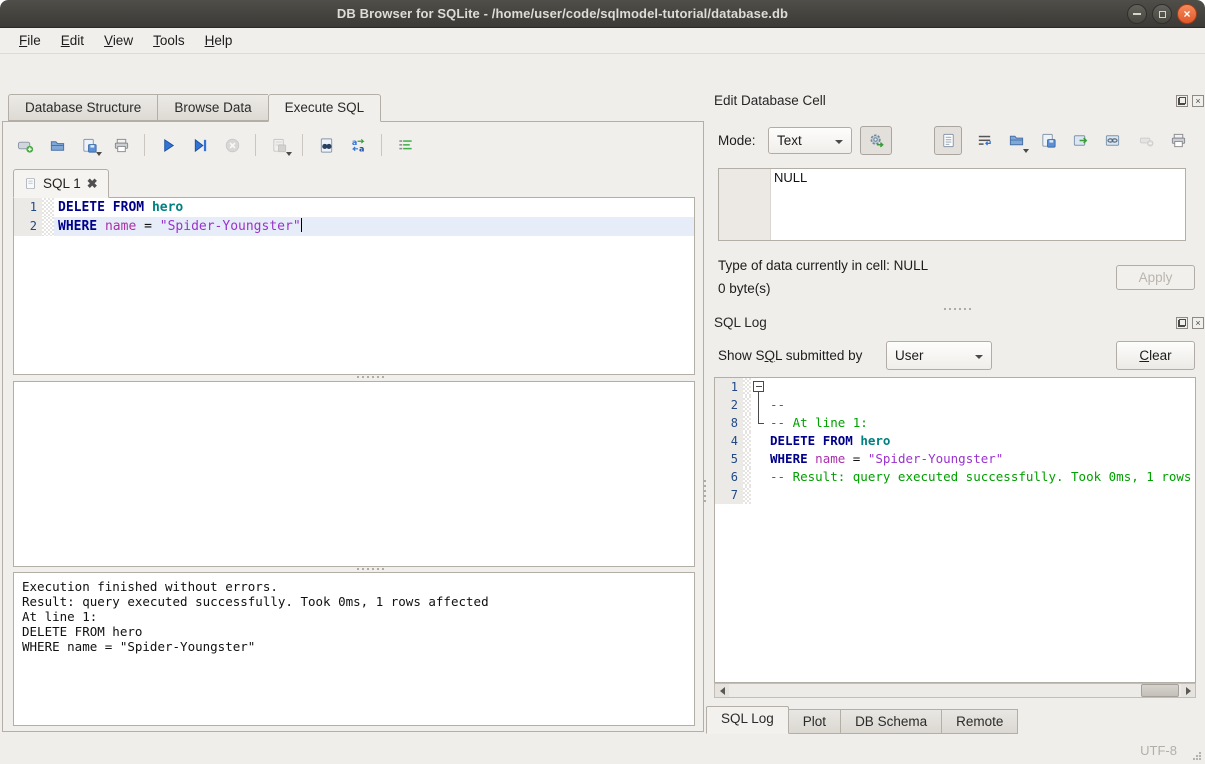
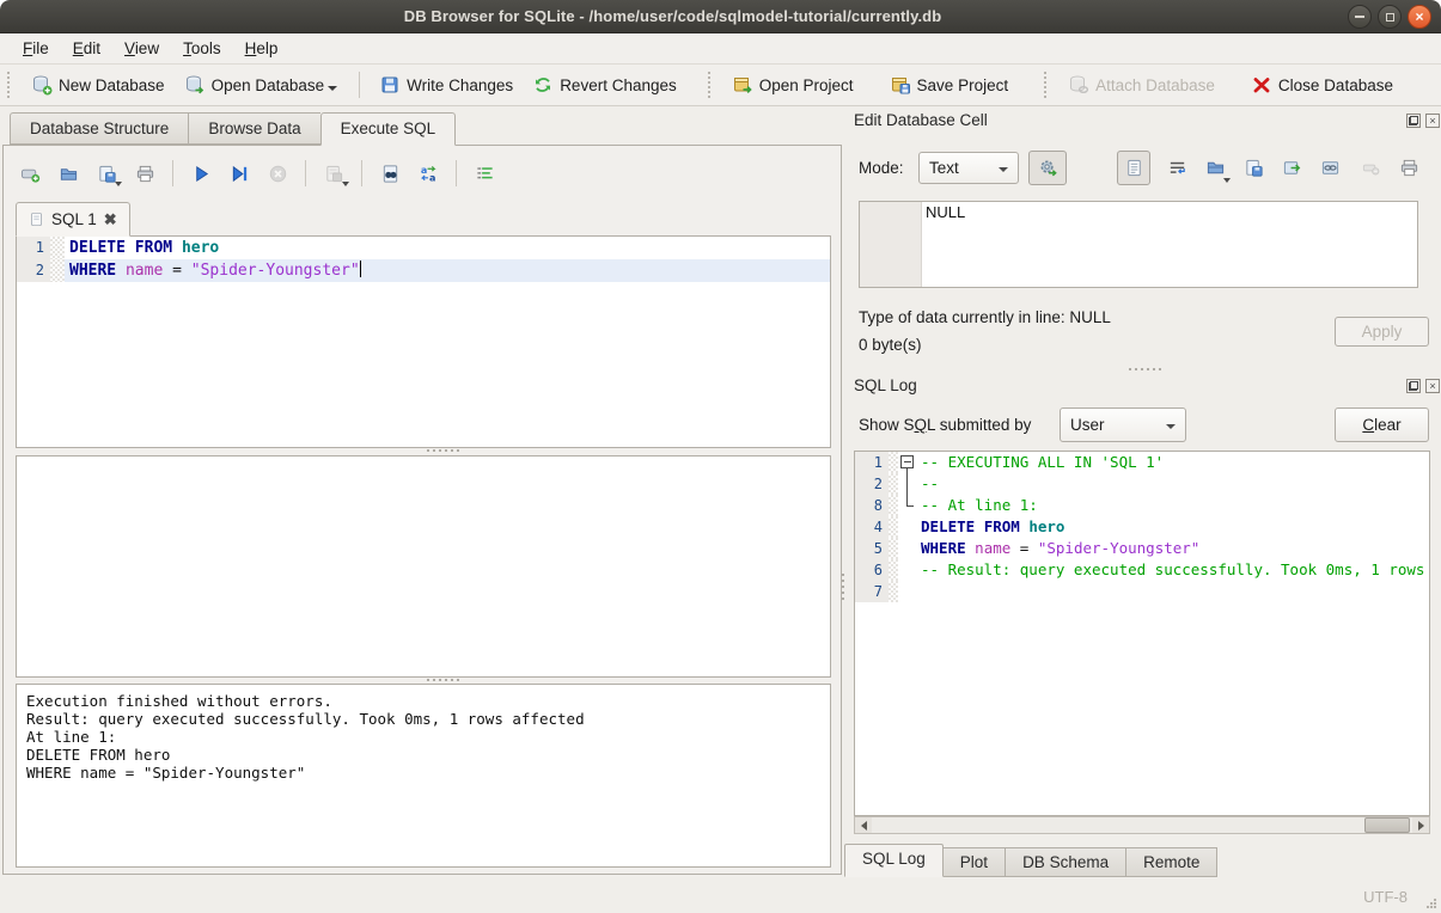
- DB Browser for SQLite - /home/user/code/sqlmodel-tutorial/database.db
+ DB Browser for SQLite - /home/user/code/sqlmodel-tutorial/currently.db
  ×
  File
  Edit
  View
  Tools
  Help
+ New Database
+ Open Database
+ Write Changes
+ Revert Changes
+ Open Project
+ Save Project
+ Attach Database
+ Close Database
  Database Structure
  Browse Data
  Execute SQL
  a
  a
  SQL 1
  ✖
  1
  DELETE FROM hero
  2
  WHERE name = "Spider-Youngster"
  Execution finished without errors.
  Result: query executed successfully. Took 0ms, 1 rows affected
  At line 1:
  DELETE FROM hero
  WHERE name = "Spider-Youngster"
  Edit Database Cell
  ×
  Mode:
  Text
  NULL
- Type of data currently in cell: NULL
+ Type of data currently in line: NULL
  0 byte(s)
  Apply
  SQL Log
  ×
  Show SQL submitted by
  User
  C
  lear
  1
+ -- EXECUTING ALL IN 'SQL 1'
  2
  --
  8
  -- At line 1:
  4
  DELETE FROM hero
  5
  WHERE name = "Spider-Youngster"
  6
  -- Result: query executed successfully. Took 0ms, 1 rows
  7
  SQL Log
  Plot
  DB Schema
  Remote
  UTF-8
